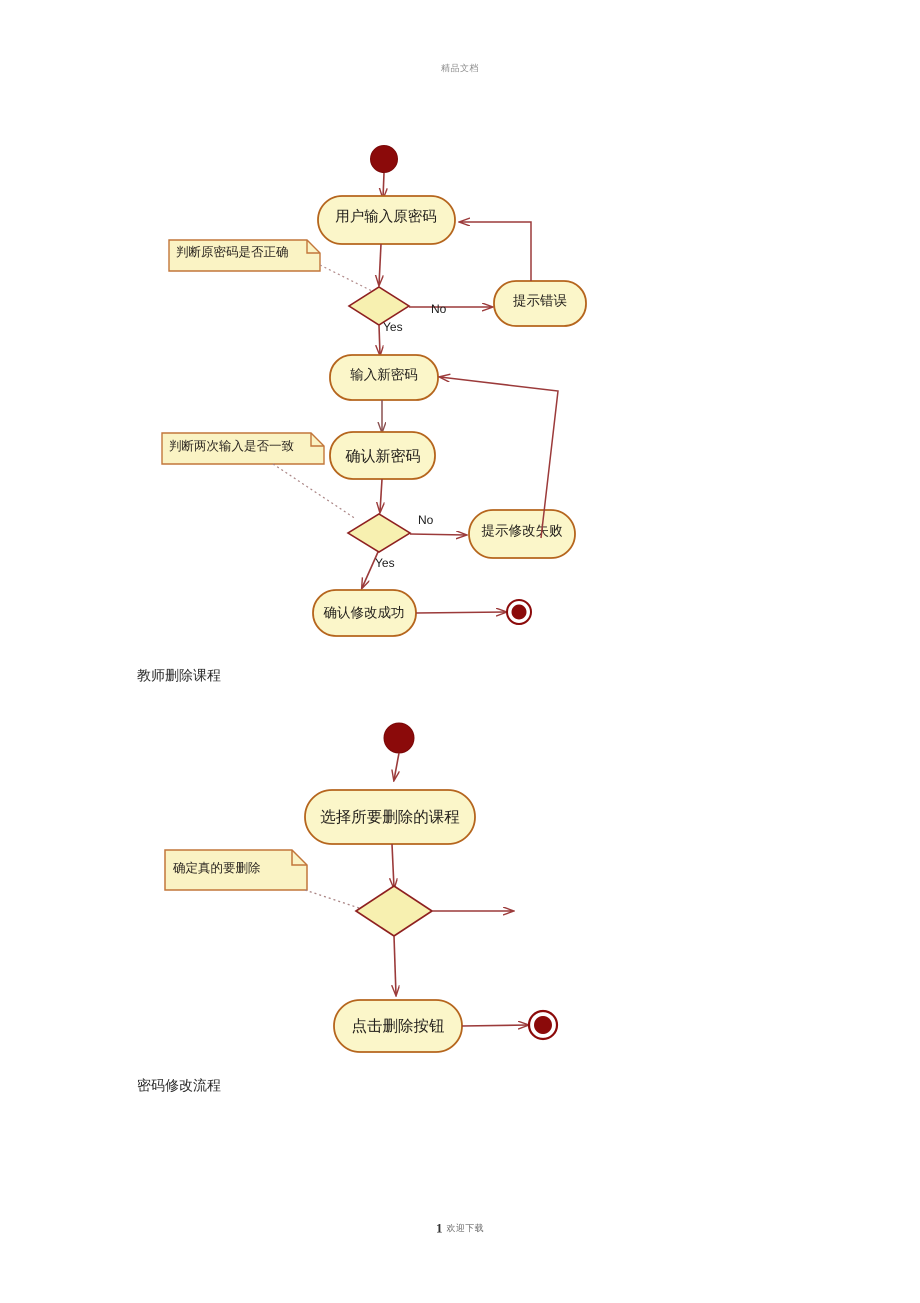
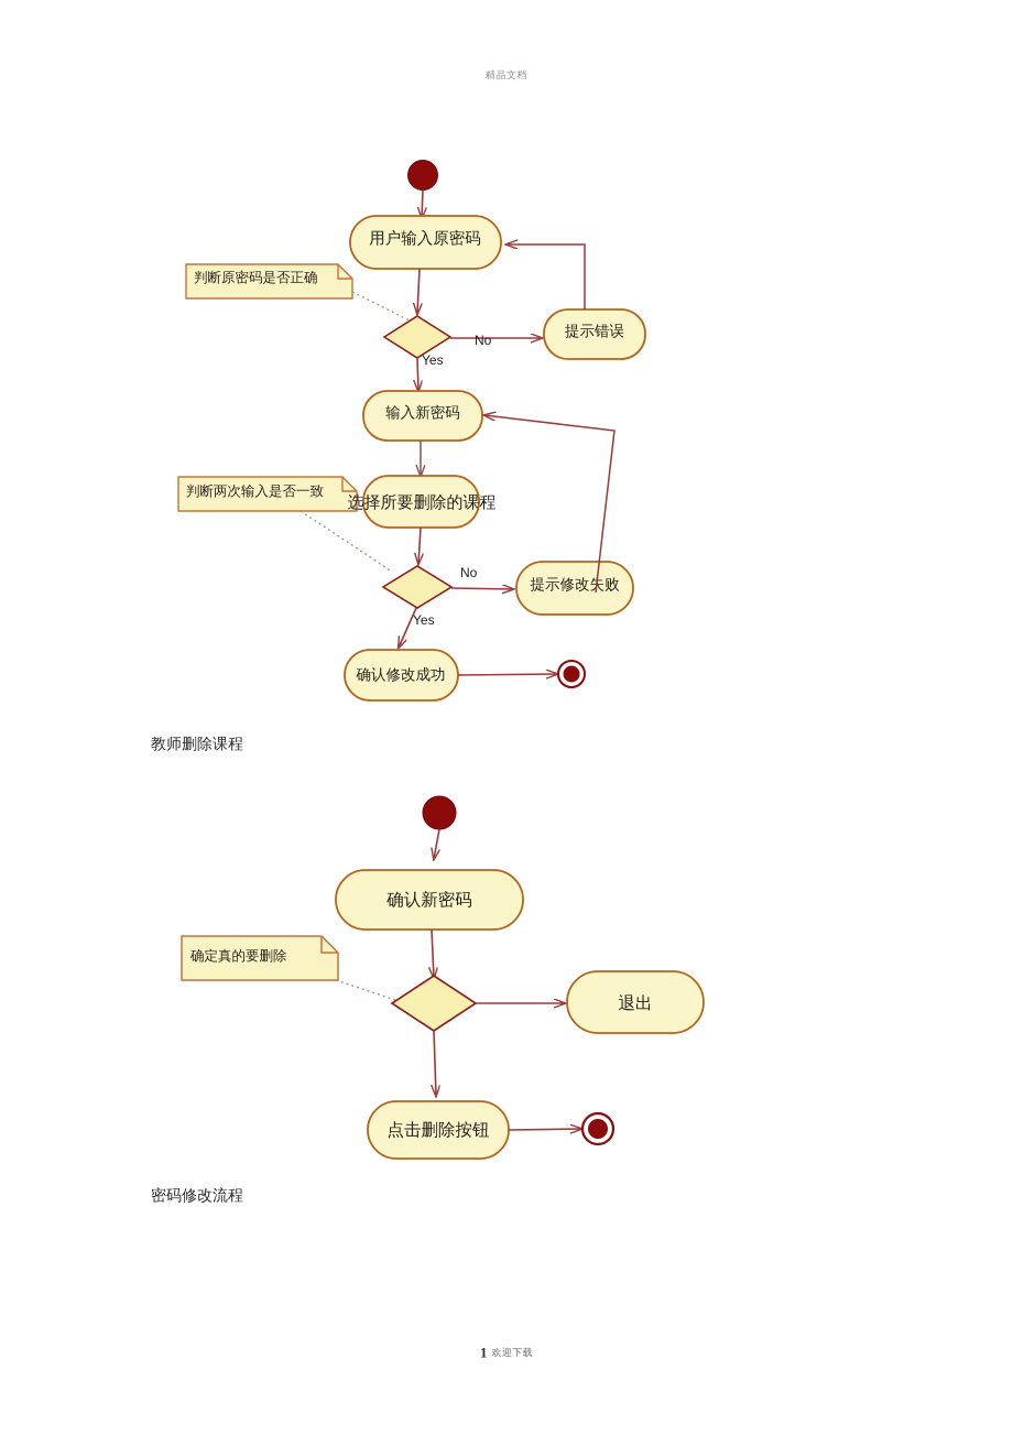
  精品文档
  用户输入原密码
  判断原密码是否正确
  No
  提示错误
  Yes
  输入新密码
  判断两次输入是否一致
- 确认新密码
+ 选择所要删除的课程
  No
  提示修改败
  Yes
  确认修改成功
  教师删除课程
- 选择所要删除的课程
+ 确认新密码
  确定真的要删除
+ 退出
  点击删除按钮
  密码修改流程
  1 欢迎下载
